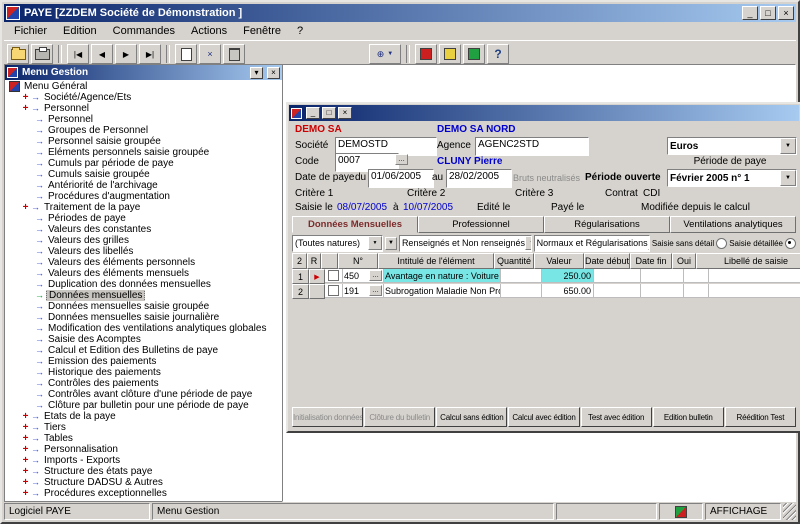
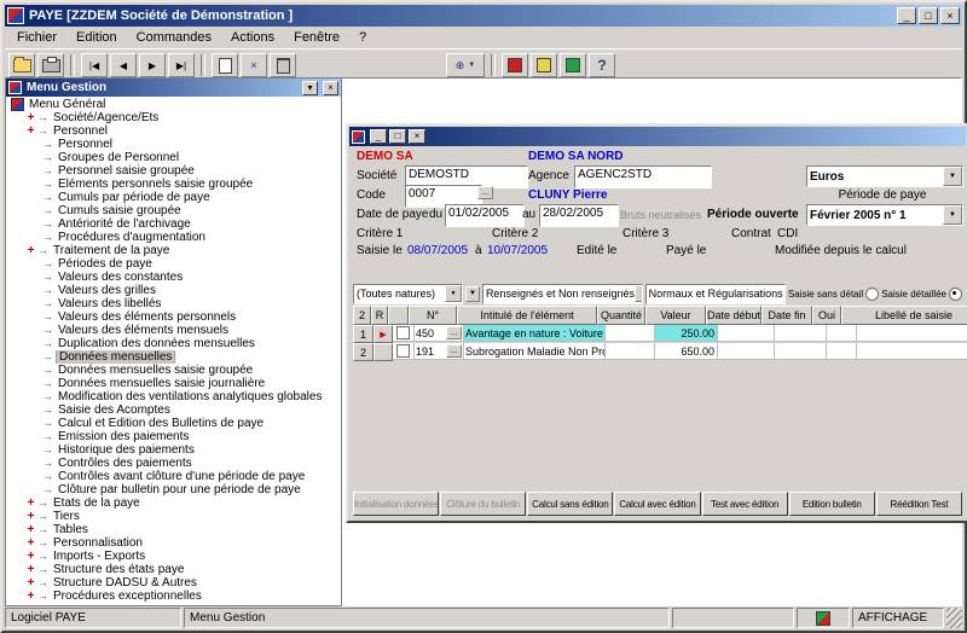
  PAYE [ZZDEM Société de Démonstration ]
  _
  □
  ×
  Fichier
  Edition
  Commandes
  Actions
  Fenêtre
  ?
  |◀
  ◀
  ▶
  ▶|
  ×
  ⊕
  ?
  Menu Gestion
  ▾
  ×
  Menu Général
  +
  →
  Société/Agence/Ets
  +
  →
  Personnel
  →
  Personnel
  →
  Groupes de Personnel
  →
  Personnel saisie groupée
  →
  Eléments personnels saisie groupée
  →
  Cumuls par période de paye
  →
  Cumuls saisie groupée
  →
  Antériorité de l'archivage
  →
  Procédures d'augmentation
  +
  →
  Traitement de la paye
  →
  Périodes de paye
  →
  Valeurs des constantes
  →
  Valeurs des grilles
  →
  Valeurs des libellés
  →
  Valeurs des éléments personnels
  →
  Valeurs des éléments mensuels
  →
  Duplication des données mensuelles
  →
  Données mensuelles
  →
  Données mensuelles saisie groupée
  →
  Données mensuelles saisie journalière
  →
  Modification des ventilations analytiques globales
  →
  Saisie des Acomptes
  →
  Calcul et Edition des Bulletins de paye
  →
  Emission des paiements
  →
  Historique des paiements
  →
  Contrôles des paiements
  →
  Contrôles avant clôture d'une période de paye
  →
  Clôture par bulletin pour une période de paye
  +
  →
  Etats de la paye
  +
  →
  Tiers
  +
  →
  Tables
  +
  →
  Personnalisation
  +
  →
  Imports - Exports
  +
  →
  Structure des états paye
  +
  →
  Structure DADSU & Autres
  +
  →
  Procédures exceptionnelles
  _
  □
  ×
  DEMO SA
  DEMO SA NORD
  Société
  DEMOSTD
  Agence
  AGENC2STD
  Euros
  Code
  0007
  CLUNY Pierre
  Période de paye
  Date de paye
  du
- 01/06/2005
+ 01/02/2005
  au
  28/02/2005
  Bruts neutralisés
  Période ouverte
  Février 2005 n° 1
  Critère 1
  Critère 2
  Critère 3
  Contrat
  CDI
  Saisie le
  08/07/2005
  à
  10/07/2005
  Edité le
  Payé le
  Modifiée depuis le calcul
- Données Mensuelles
- Professionnel
- Régularisations
- Ventilations analytiques
  (Toutes natures)
  Renseignés et Non renseignés
  Normaux et Régularisations
  Saisie sans détail
  Saisie détaillée
  2
  R
  N°
  Intitulé de l'élément
  Quantité
  Valeur
  Date début
  Date fin
  Oui
  Libellé de saisie
  1
  450
  Avantage en nature : Voiture
  250.00
  2
  191
  Subrogation Maladie Non Pr
  650.00
  Initialisation données
  Clôture du bulletin
  Calcul sans édition
  Calcul avec édition
  Test avec édition
  Edition bulletin
  Réédition Test
  Logiciel PAYE
  Menu Gestion
  AFFICHAGE
